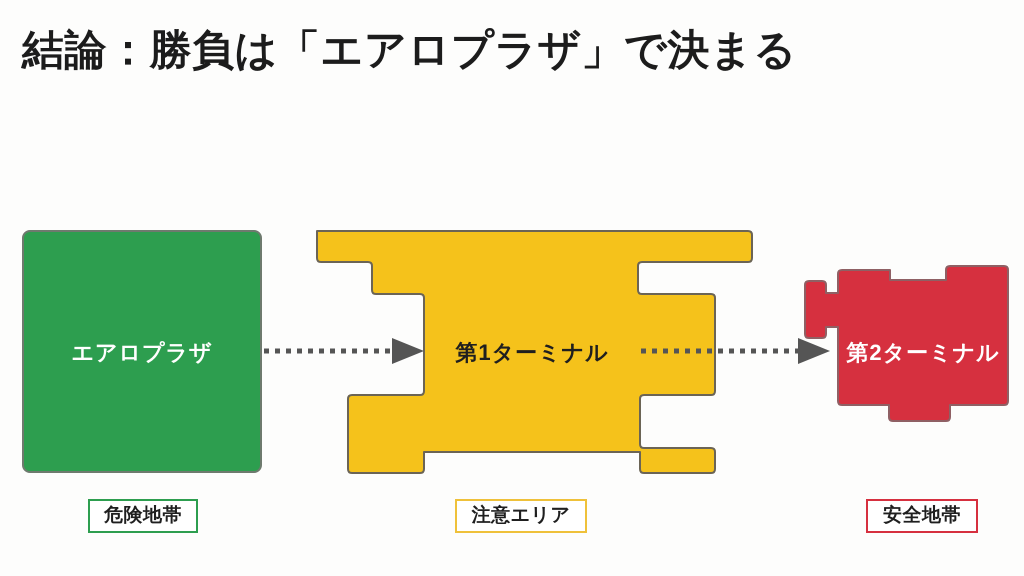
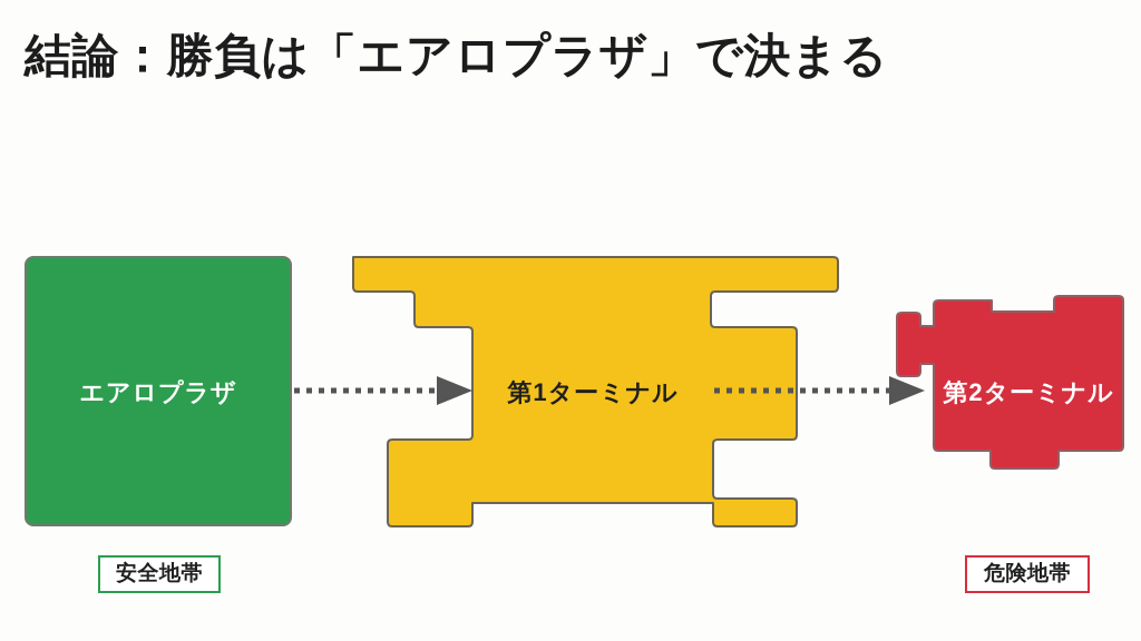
  結論：勝負は「エアロプラザ」で決まる
  エアロプラザ
  第1ターミナル
  第2ターミナル
- 危険地帯
+ 安全地帯
- 注意エリア
- 安全地帯
+ 危険地帯
